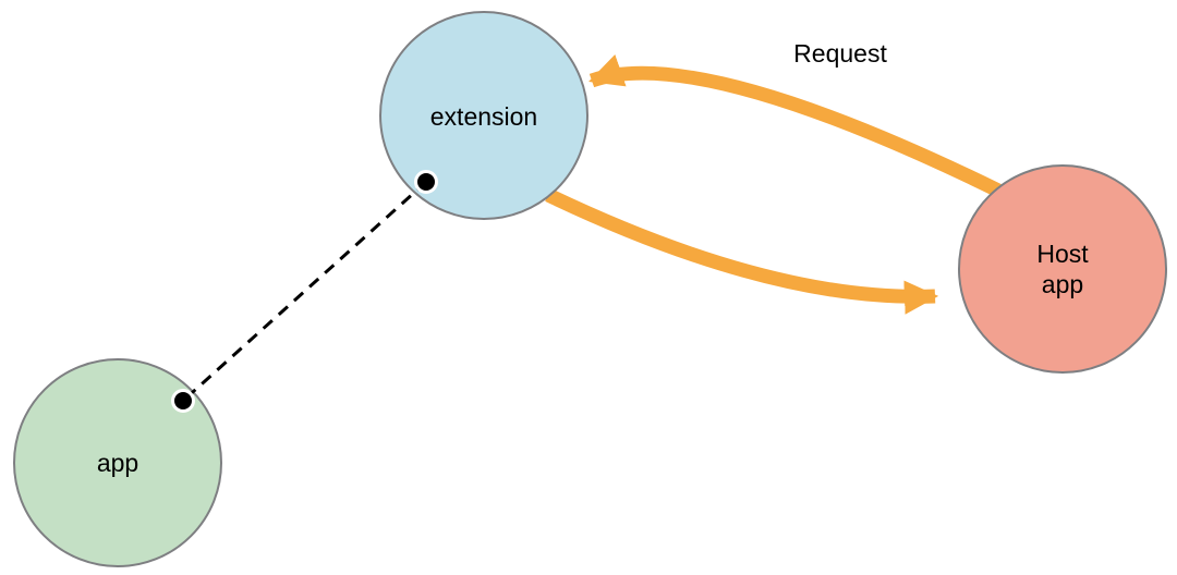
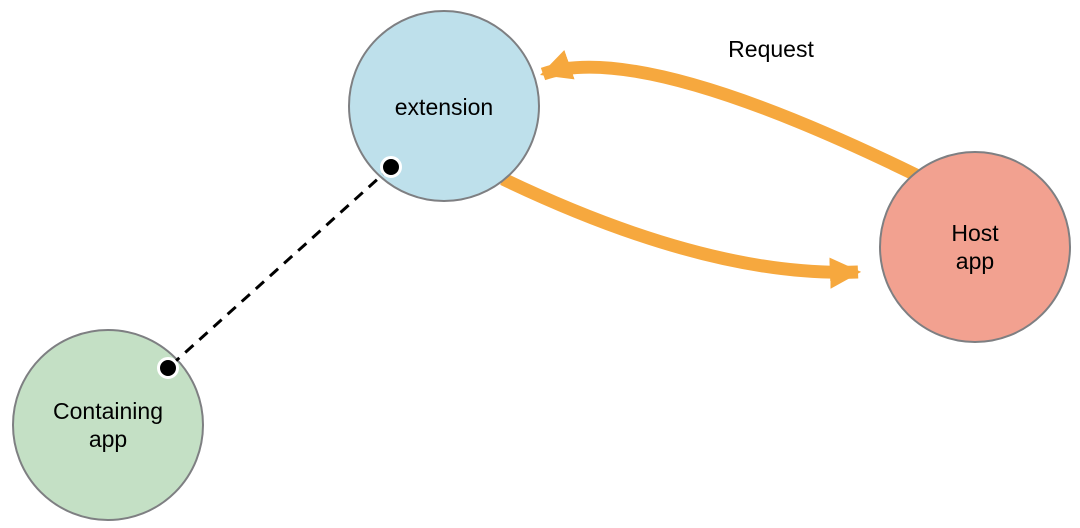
  extension
+ Containing
  app
  Host
  app
  Request
